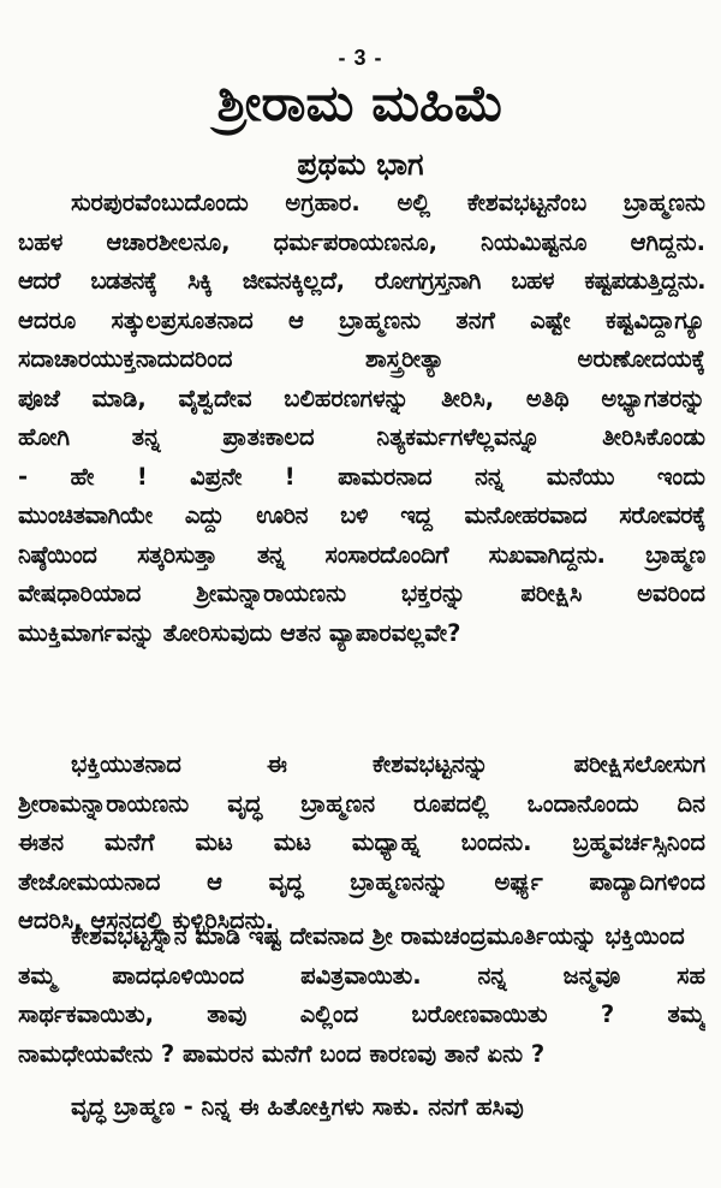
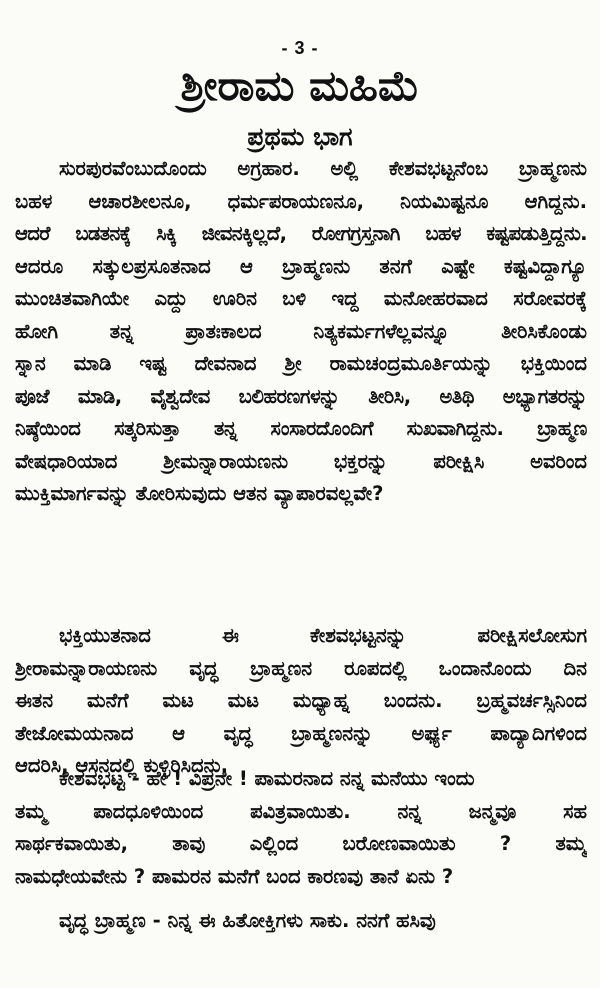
  - 3 -
  ಶ್ರೀರಾಮ ಮಹಿಮೆ
  ಪ್ರಥಮ ಭಾಗ
  ಸುರಪುರವೆಂಬುದೊಂದು ಅಗ್ರಹಾರ. ಅಲ್ಲಿ ಕೇಶವಭಟ್ಟನೆಂಬ ಬ್ರಾಹ್ಮಣನು
  ಬಹಳ ಆಚಾರಶೀಲನೂ, ಧರ್ಮಪರಾಯಣನೂ, ನಿಯಮಿಷ್ಟನೂ ಆಗಿದ್ದನು.
  ಆದರೆ ಬಡತನಕ್ಕೆ ಸಿಕ್ಕಿ ಜೀವನಕ್ಕಿಲ್ಲದೆ, ರೋಗಗ್ರಸ್ತನಾಗಿ ಬಹಳ ಕಷ್ಟಪಡುತ್ತಿದ್ದನು.
  ಆದರೂ ಸತ್ಕುಲಪ್ರಸೂತನಾದ ಆ ಬ್ರಾಹ್ಮಣನು ತನಗೆ ಎಷ್ಟೇ ಕಷ್ಟವಿದ್ದಾಗ್ಯೂ
- ಸದಾಚಾರಯುಕ್ತನಾದುದರಿಂದ ಶಾಸ್ತ್ರರೀತ್ಯಾ ಅರುಣೋದಯಕ್ಕೆ
- ಪೂಜೆ ಮಾಡಿ, ವೈಶ್ವದೇವ ಬಲಿಹರಣಗಳನ್ನು ತೀರಿಸಿ, ಅತಿಥಿ ಅಭ್ಯಾಗತರನ್ನು
+ ಮುಂಚಿತವಾಗಿಯೇ ಎದ್ದು ಊರಿನ ಬಳಿ ಇದ್ದ ಮನೋಹರವಾದ ಸರೋವರಕ್ಕೆ
  ಹೋಗಿ ತನ್ನ ಪ್ರಾತಃಕಾಲದ ನಿತ್ಯಕರ್ಮಗಳೆಲ್ಲವನ್ನೂ ತೀರಿಸಿಕೊಂಡು
- - ಹೇ ! ವಿಪ್ರನೇ ! ಪಾಮರನಾದ ನನ್ನ ಮನೆಯು ಇಂದು
+ ಸ್ನಾನ ಮಾಡಿ ಇಷ್ಟ ದೇವನಾದ ಶ್ರೀ ರಾಮಚಂದ್ರಮೂರ್ತಿಯನ್ನು ಭಕ್ತಿಯಿಂದ
- ಮುಂಚಿತವಾಗಿಯೇ ಎದ್ದು ಊರಿನ ಬಳಿ ಇದ್ದ ಮನೋಹರವಾದ ಸರೋವರಕ್ಕೆ
+ ಪೂಜೆ ಮಾಡಿ, ವೈಶ್ವದೇವ ಬಲಿಹರಣಗಳನ್ನು ತೀರಿಸಿ, ಅತಿಥಿ ಅಭ್ಯಾಗತರನ್ನು
  ನಿಷ್ಠೆಯಿಂದ ಸತ್ಕರಿಸುತ್ತಾ ತನ್ನ ಸಂಸಾರದೊಂದಿಗೆ ಸುಖವಾಗಿದ್ದನು. ಬ್ರಾಹ್ಮಣ
  ವೇಷಧಾರಿಯಾದ ಶ್ರೀಮನ್ನಾರಾಯಣನು ಭಕ್ತರನ್ನು ಪರೀಕ್ಷಿಸಿ ಅವರಿಂದ
  ಮುಕ್ತಿಮಾರ್ಗವನ್ನು ತೋರಿಸುವುದು ಆತನ ವ್ಯಾಪಾರವಲ್ಲವೇ?
  ಭಕ್ತಿಯುತನಾದ ಈ ಕೇಶವಭಟ್ಟನನ್ನು ಪರೀಕ್ಷಿಸಲೋಸುಗ
  ಶ್ರೀರಾಮನ್ನಾರಾಯಣನು ವೃದ್ಧ ಬ್ರಾಹ್ಮಣನ ರೂಪದಲ್ಲಿ ಒಂದಾನೊಂದು ದಿನ
  ಈತನ ಮನೆಗೆ ಮಟ ಮಟ ಮಧ್ಯಾಹ್ನ ಬಂದನು. ಬ್ರಹ್ಮವರ್ಚಸ್ಸಿನಿಂದ
  ತೇಜೋಮಯನಾದ ಆ ವೃದ್ಧ ಬ್ರಾಹ್ಮಣನನ್ನು ಅರ್ಘ್ಯ ಪಾದ್ಯಾದಿಗಳಿಂದ
  ಆದರಿಸಿ, ಆಸನದಲ್ಲಿ ಕುಳ್ಳಿರಿಸಿದನು.
- ಕೇಶವಭಟ್ಟಸ್ನಾನ ಮಾಡಿ ಇಷ್ಟ ದೇವನಾದ ಶ್ರೀ ರಾಮಚಂದ್ರಮೂರ್ತಿಯನ್ನು ಭಕ್ತಿಯಿಂದ
+ ಕೇಶವಭಟ್ಟ - ಹೇ ! ವಿಪ್ರನೇ ! ಪಾಮರನಾದ ನನ್ನ ಮನೆಯು ಇಂದು
  ತಮ್ಮ ಪಾದಧೂಳಿಯಿಂದ ಪವಿತ್ರವಾಯಿತು. ನನ್ನ ಜನ್ಮವೂ ಸಹ
  ಸಾರ್ಥಕವಾಯಿತು, ತಾವು ಎಲ್ಲಿಂದ ಬರೋಣವಾಯಿತು ? ತಮ್ಮ
  ನಾಮಧೇಯವೇನು ? ಪಾಮರನ ಮನೆಗೆ ಬಂದ ಕಾರಣವು ತಾನೆ ಏನು ?
  ವೃದ್ಧ ಬ್ರಾಹ್ಮಣ - ನಿನ್ನ ಈ ಹಿತೋಕ್ತಿಗಳು ಸಾಕು. ನನಗೆ ಹಸಿವು
